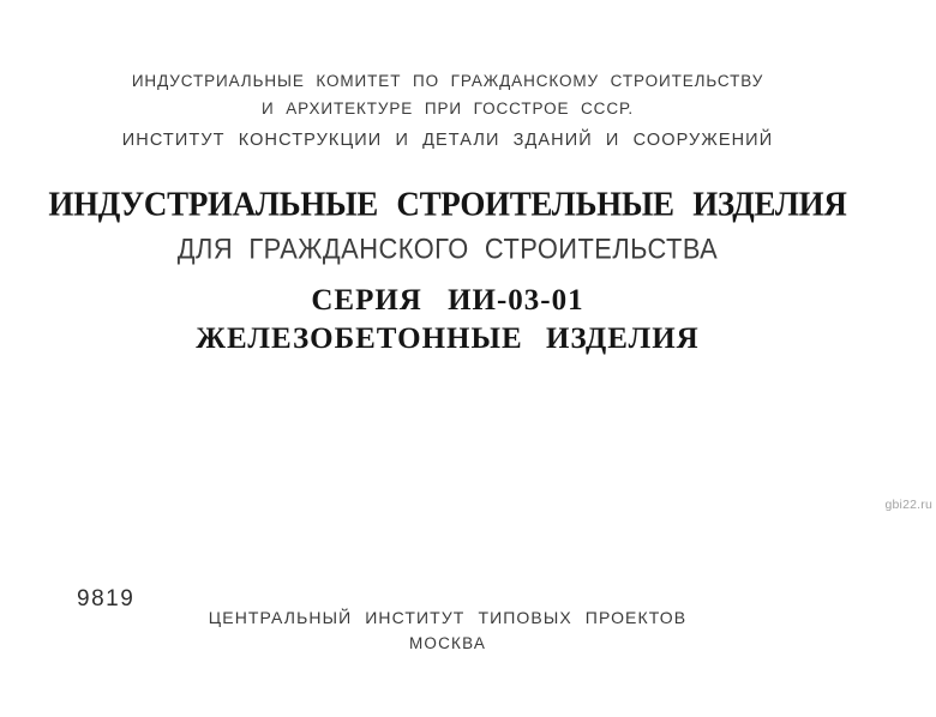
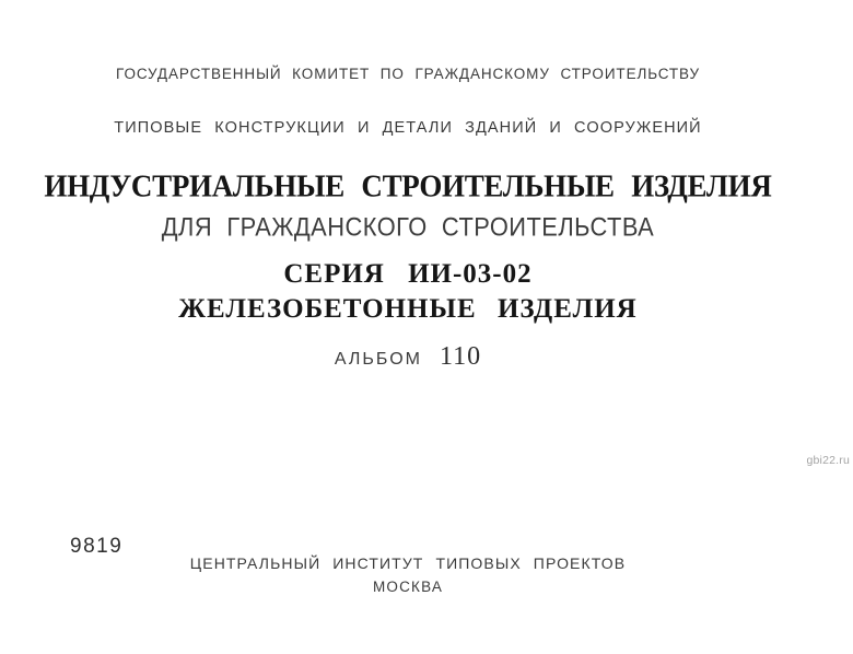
- ИНДУСТРИАЛЬНЫЕ КОМИТЕТ ПО ГРАЖДАНСКОМУ СТРОИТЕЛЬСТВУ
+ ГОСУДАРСТВЕННЫЙ КОМИТЕТ ПО ГРАЖДАНСКОМУ СТРОИТЕЛЬСТВУ
- И АРХИТЕКТУРЕ ПРИ ГОССТРОЕ СССР.
- ИНСТИТУТ КОНСТРУКЦИИ И ДЕТАЛИ ЗДАНИЙ И СООРУЖЕНИЙ
+ ТИПОВЫЕ КОНСТРУКЦИИ И ДЕТАЛИ ЗДАНИЙ И СООРУЖЕНИЙ
  ИНДУСТРИАЛЬНЫЕ СТРОИТЕЛЬНЫЕ ИЗДЕЛИЯ
  ДЛЯ ГРАЖДАНСКОГО СТРОИТЕЛЬСТВА
- СЕРИЯ ИИ-03-01
+ СЕРИЯ ИИ-03-02
  ЖЕЛЕЗОБЕТОННЫЕ ИЗДЕЛИЯ
+ АЛЬБОМ 110
  ЦЕНТРАЛЬНЫЙ ИНСТИТУТ ТИПОВЫХ ПРОЕКТОВ
  МОСКВА
  9819
  gbi22.ru
